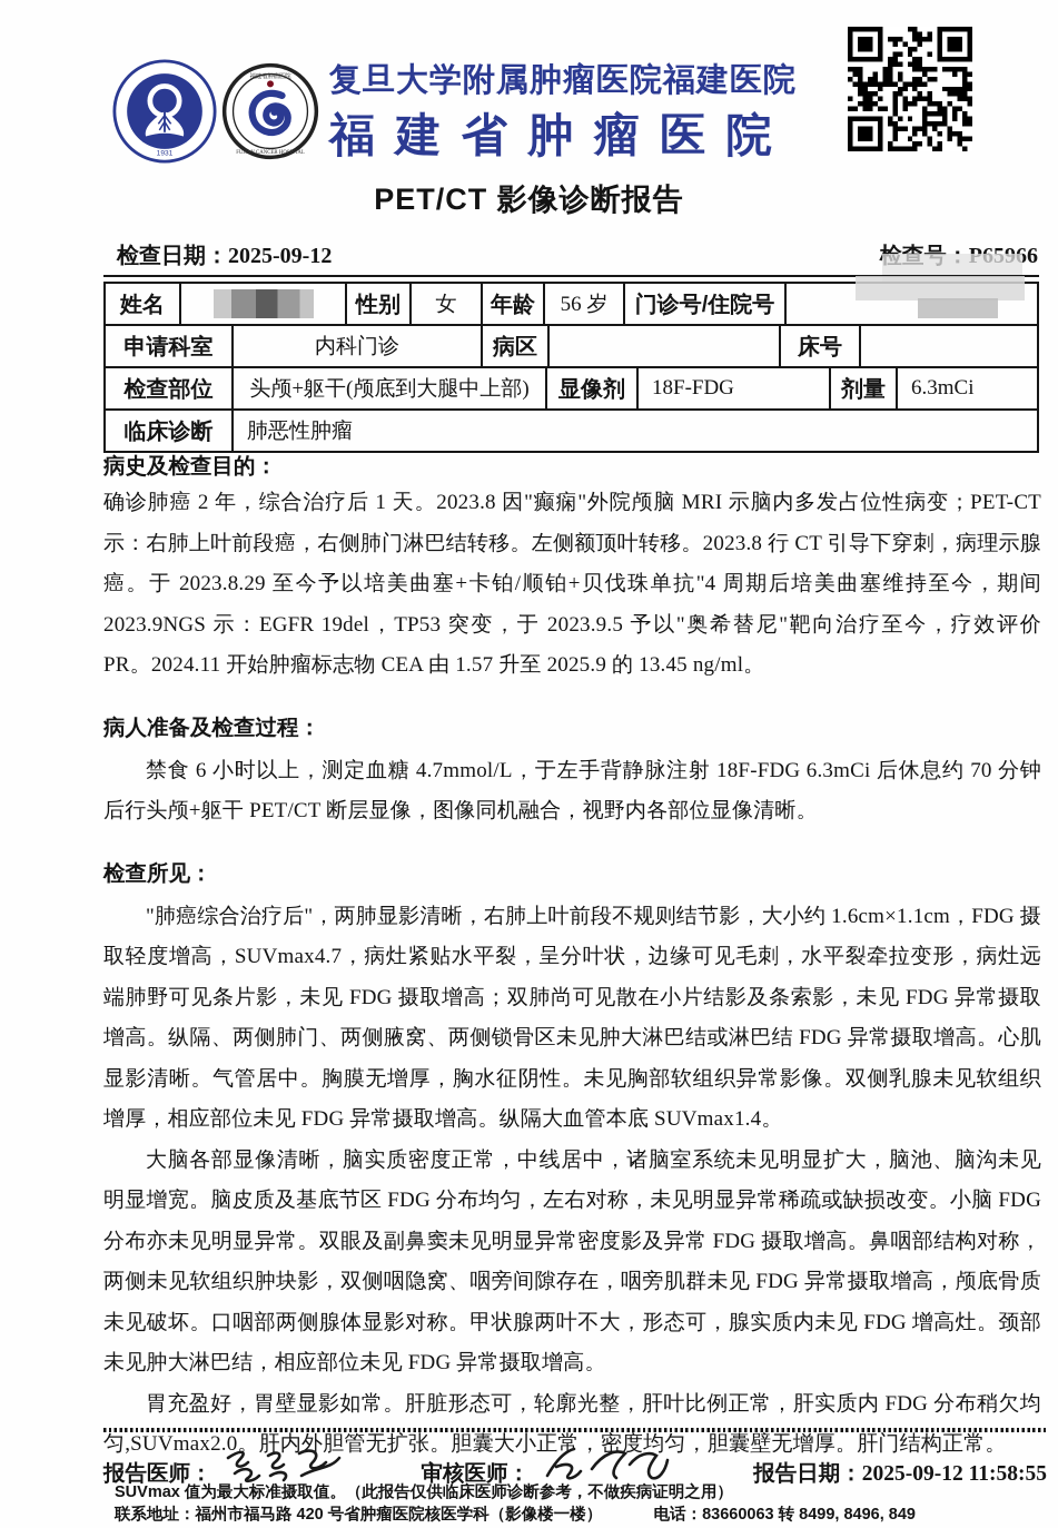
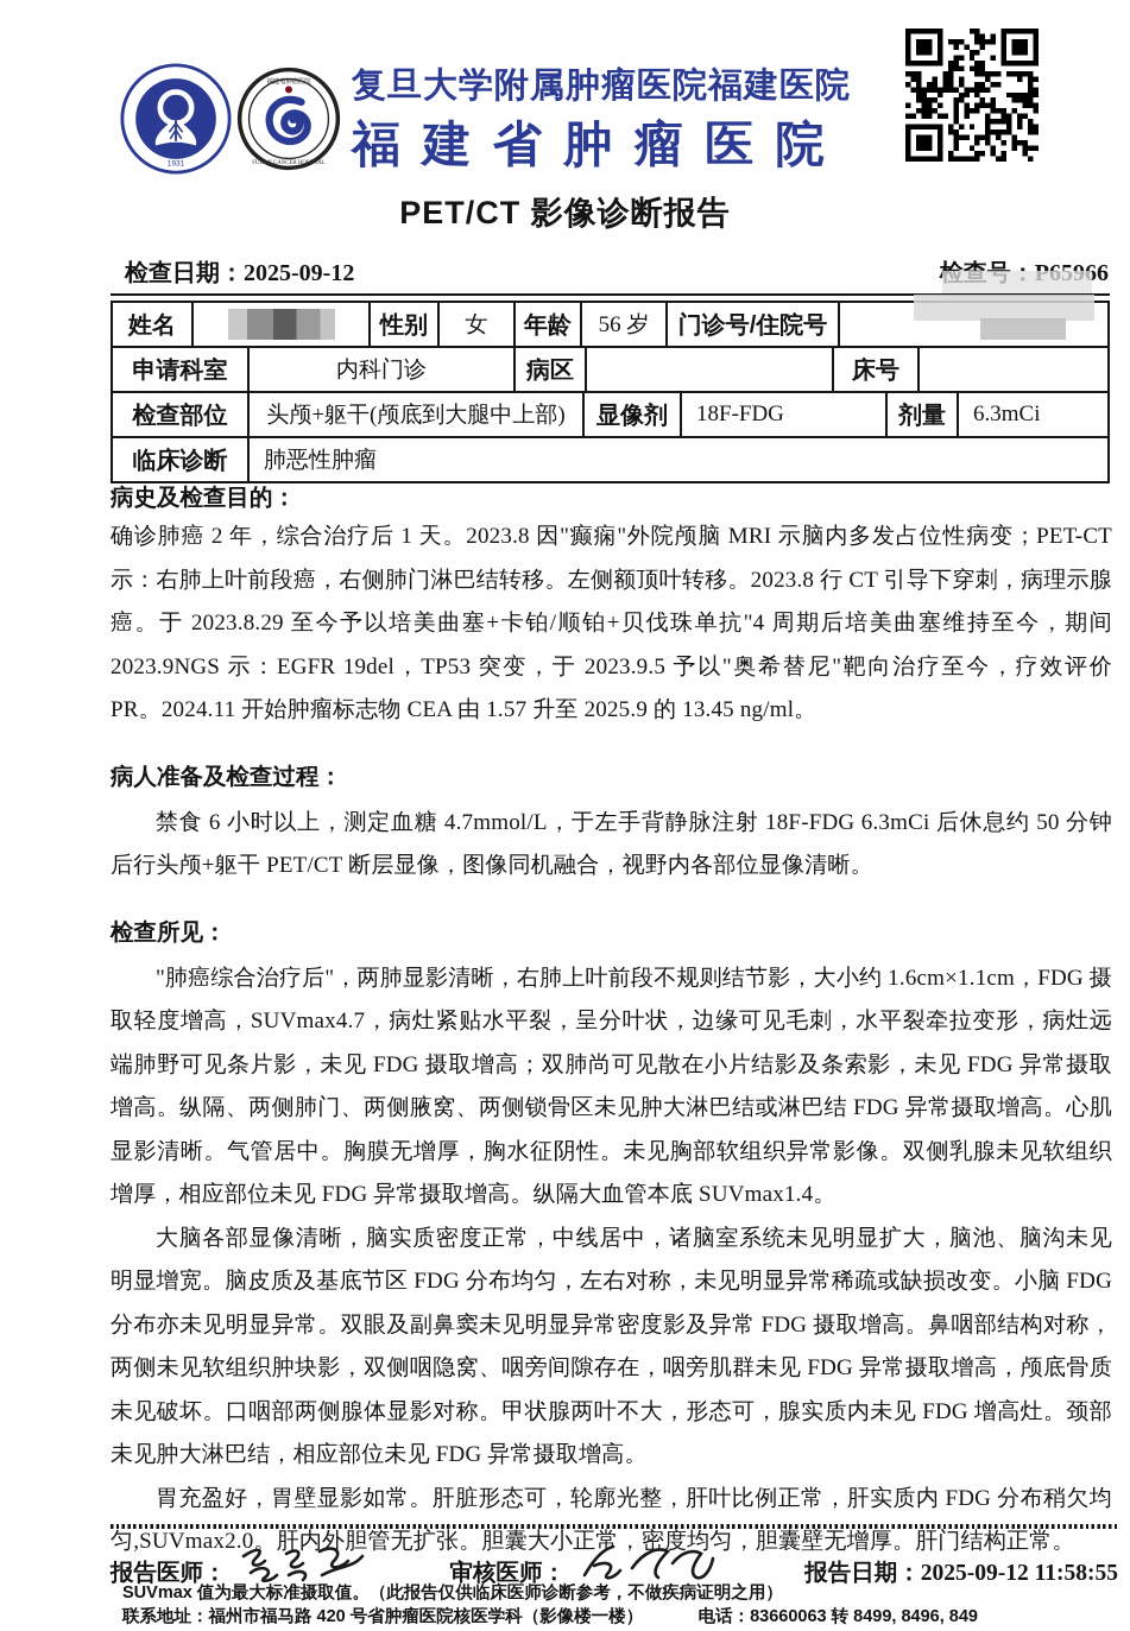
  复旦大学附属肿瘤医院福建医院
  福建省肿瘤医院
  PET/CT 影像诊断报告
  检查日期：2025-09-12
  检查号：P65966
  姓名
  性别
  女
  年龄
  56 岁
  门诊号/住院号
  申请科室
  内科门诊
  病区
  床号
  检查部位
  头颅+躯干(颅底到大腿中上部)
  显像剂
  18F-FDG
  剂量
  6.3mCi
  临床诊断
  肺恶性肿瘤
  病史及检查目的：
  确诊肺癌 2 年，综合治疗后 1 天。2023.8 因"癫痫"外院颅脑 MRI 示脑内多发占位性病变；PET-CT 示：右肺上叶前段癌，右侧肺门淋巴结转移。左侧额顶叶转移。2023.8 行 CT 引导下穿刺，病理示腺癌。于 2023.8.29 至今予以培美曲塞+卡铂/顺铂+贝伐珠单抗"4 周期后培美曲塞维持至今，期间 2023.9NGS 示：EGFR 19del，TP53 突变，于 2023.9.5 予以"奥希替尼"靶向治疗至今，疗效评价 PR。2024.11 开始肿瘤标志物 CEA 由 1.57 升至 2025.9 的 13.45 ng/ml。
  病人准备及检查过程：
- 禁食 6 小时以上，测定血糖 4.7mmol/L，于左手背静脉注射 18F-FDG 6.3mCi 后休息约 70 分钟后行头颅+躯干 PET/CT 断层显像，图像同机融合，视野内各部位显像清晰。
+ 禁食 6 小时以上，测定血糖 4.7mmol/L，于左手背静脉注射 18F-FDG 6.3mCi 后休息约 50 分钟后行头颅+躯干 PET/CT 断层显像，图像同机融合，视野内各部位显像清晰。
  检查所见：
  "肺癌综合治疗后"，两肺显影清晰，右肺上叶前段不规则结节影，大小约 1.6cm×1.1cm，FDG 摄取轻度增高，SUVmax4.7，病灶紧贴水平裂，呈分叶状，边缘可见毛刺，水平裂牵拉变形，病灶远端肺野可见条片影，未见 FDG 摄取增高；双肺尚可见散在小片结影及条索影，未见 FDG 异常摄取增高。纵隔、两侧肺门、两侧腋窝、两侧锁骨区未见肿大淋巴结或淋巴结 FDG 异常摄取增高。心肌显影清晰。气管居中。胸膜无增厚，胸水征阴性。未见胸部软组织异常影像。双侧乳腺未见软组织增厚，相应部位未见 FDG 异常摄取增高。纵隔大血管本底 SUVmax1.4。
  大脑各部显像清晰，脑实质密度正常，中线居中，诸脑室系统未见明显扩大，脑池、脑沟未见明显增宽。脑皮质及基底节区 FDG 分布均匀，左右对称，未见明显异常稀疏或缺损改变。小脑 FDG 分布亦未见明显异常。双眼及副鼻窦未见明显异常密度影及异常 FDG 摄取增高。鼻咽部结构对称，两侧未见软组织肿块影，双侧咽隐窝、咽旁间隙存在，咽旁肌群未见 FDG 异常摄取增高，颅底骨质未见破坏。口咽部两侧腺体显影对称。甲状腺两叶不大，形态可，腺实质内未见 FDG 增高灶。颈部未见肿大淋巴结，相应部位未见 FDG 异常摄取增高。
  胃充盈好，胃壁显影如常。肝脏形态可，轮廓光整，肝叶比例正常，肝实质内 FDG 分布稍欠均匀,SUVmax2.0。肝内外胆管无扩张。胆囊大小正常，密度均匀，胆囊壁无增厚。肝门结构正常。
  报告医师：
  审核医师：
  报告日期：2025-09-12 11:58:55
  SUVmax 值为最大标准摄取值。（此报告仅供临床医师诊断参考，不做疾病证明之用）
  联系地址：福州市福马路 420 号省肿瘤医院核医学科（影像楼一楼）
  电话：83660063 转 8499, 8496, 849
